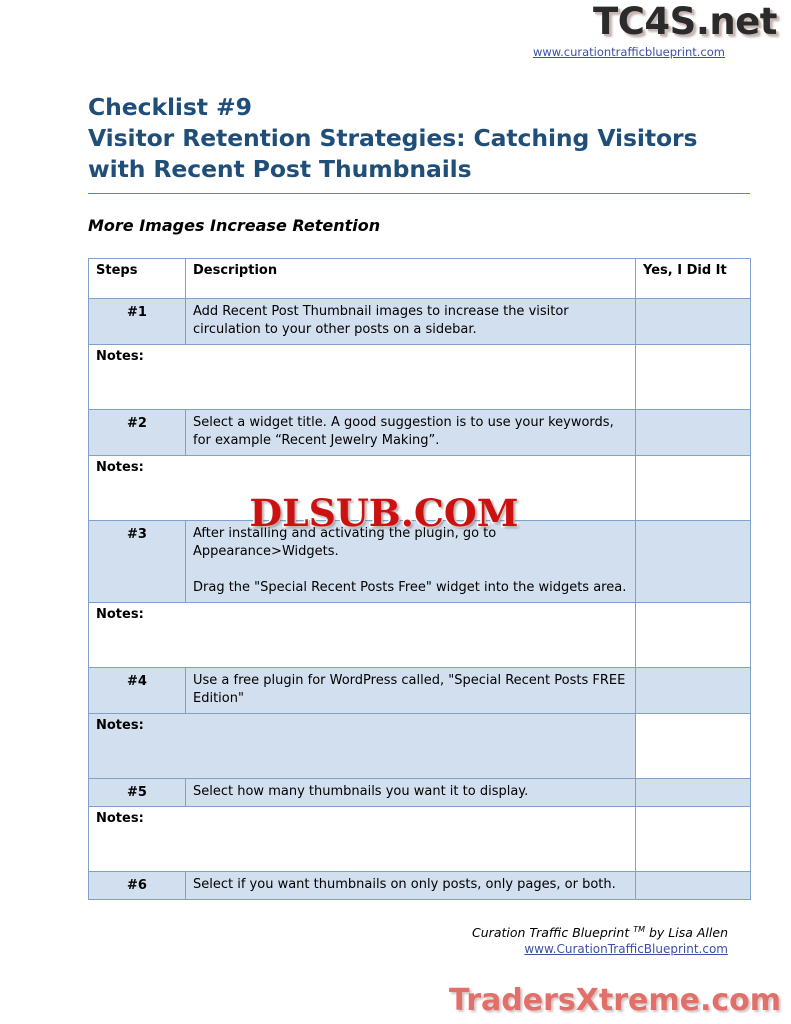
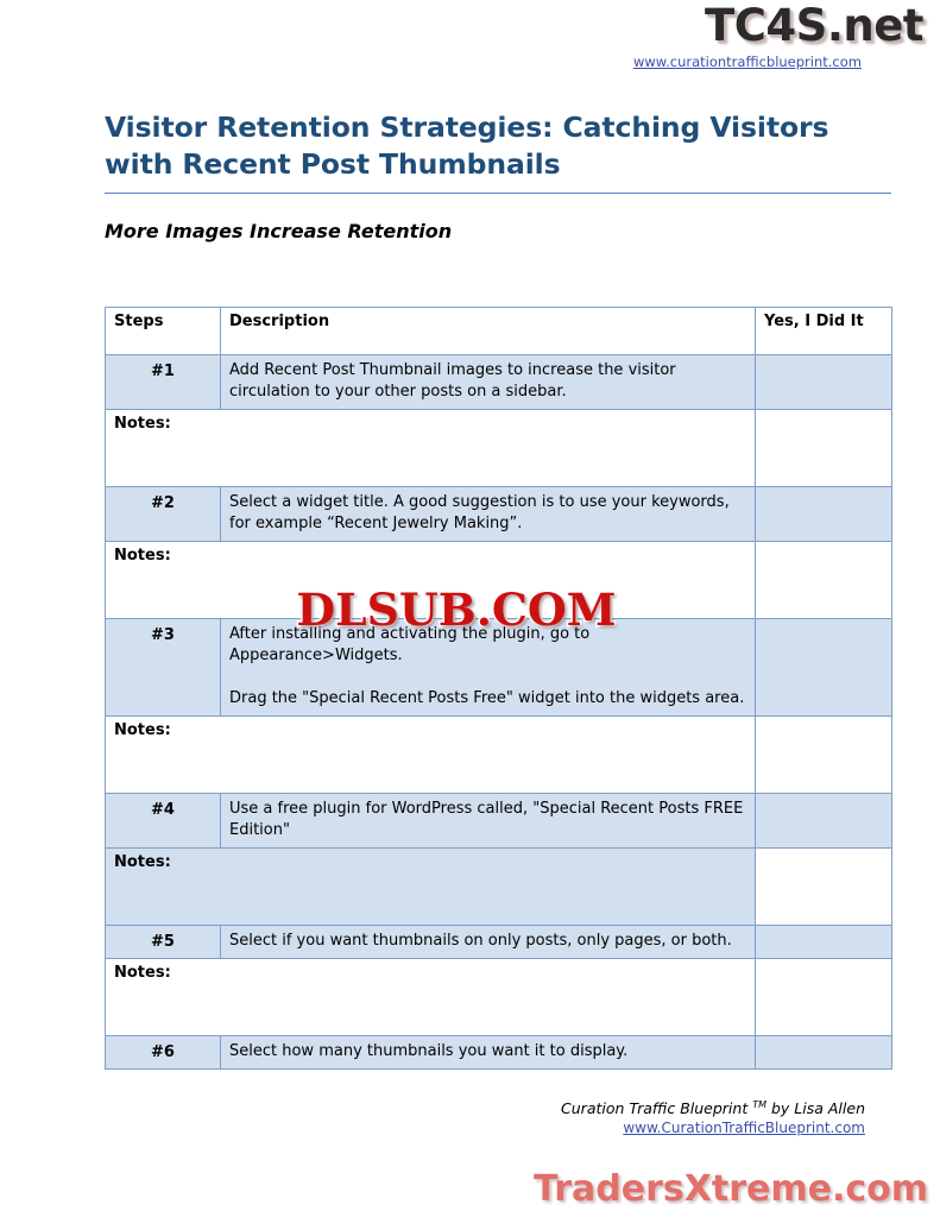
  TC4S.net
  www.curationtrafficblueprint.com
- Checklist #9
  Visitor Retention Strategies: Catching Visitors
  with Recent Post Thumbnails
  More Images Increase Retention
  Steps	Description	Yes, I Did It
  #1	Add Recent Post Thumbnail images to increase the visitor circulation to your other posts on a sidebar.
  Notes:
  #2	Select a widget title. A good suggestion is to use your keywords, for example “Recent Jewelry Making”.
  Notes:
  #3	After installing and activating the plugin, go to Appearance>Widgets. Drag the "Special Recent Posts Free" widget into the widgets area.
  Notes:
  #4	Use a free plugin for WordPress called, "Special Recent Posts FREE Edition"
  Notes:
- #5	Select how many thumbnails you want it to display.
+ #5	Select if you want thumbnails on only posts, only pages, or both.
  Notes:
- #6	Select if you want thumbnails on only posts, only pages, or both.
+ #6	Select how many thumbnails you want it to display.
  DLSUB.COM
  Curation Traffic Blueprint TM by Lisa Allen
  www.CurationTrafficBlueprint.com
  TradersXtreme.com
